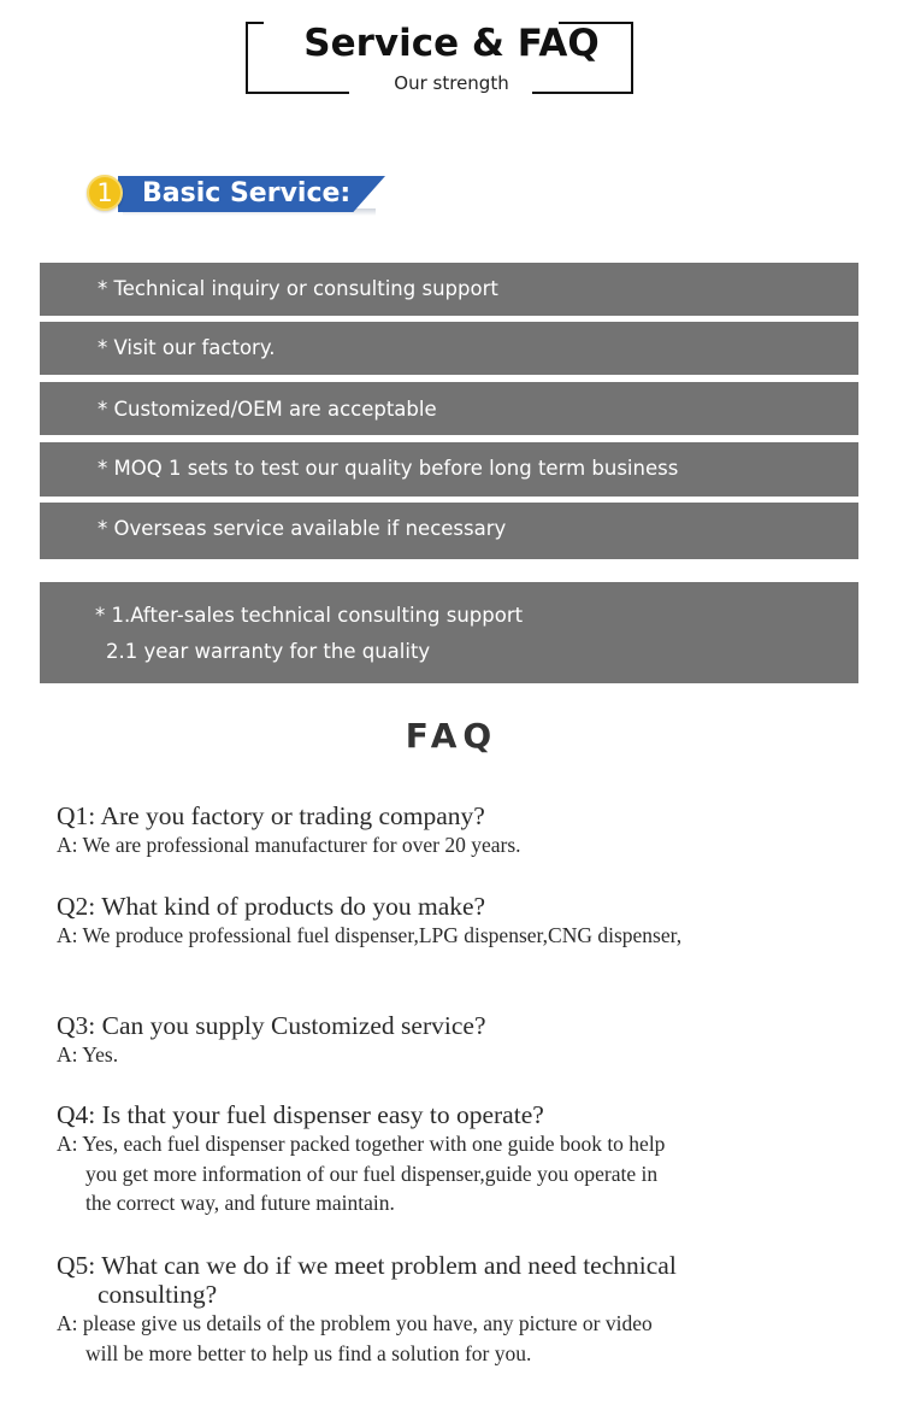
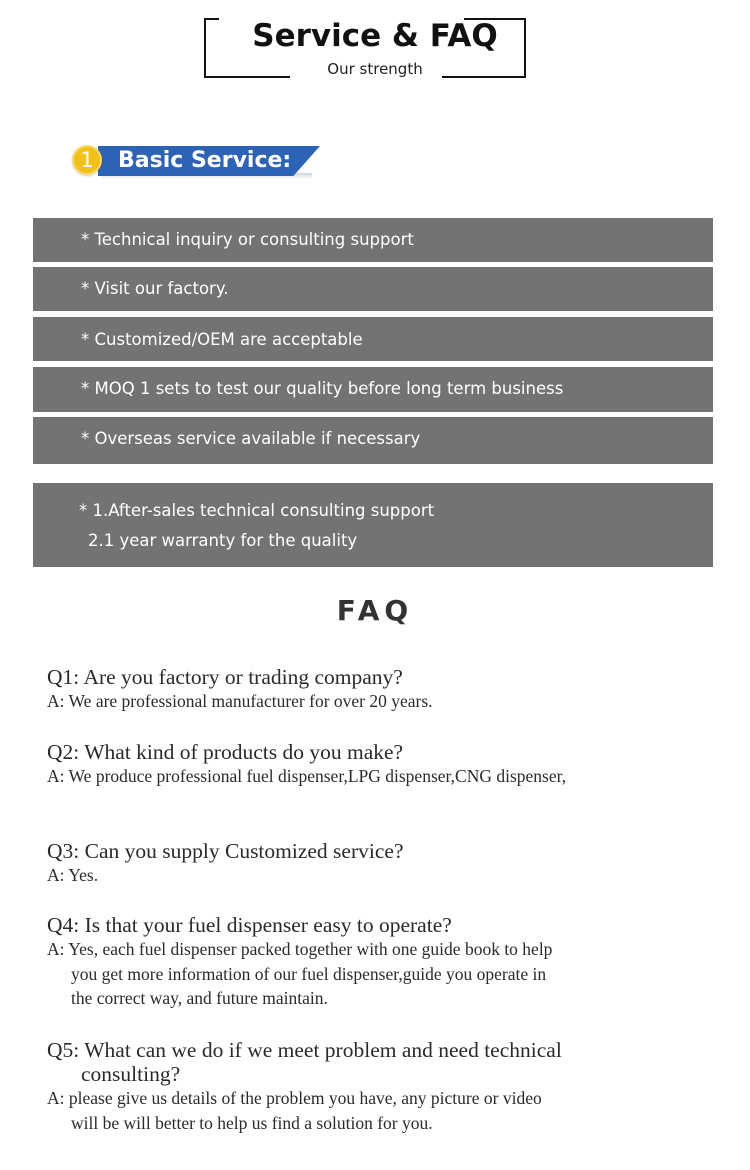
  Service & FAQ
  Our strength
  1
  Basic Service:
  * Technical inquiry or consulting support
  * Visit our factory.
  * Customized/OEM are acceptable
  * MOQ 1 sets to test our quality before long term business
  * Overseas service available if necessary
  * 1.After-sales technical consulting support
  2.1 year warranty for the quality
  FAQ
  Q1: Are you factory or trading company?
  A: We are professional manufacturer for over 20 years.
  Q2: What kind of products do you make?
  A: We produce professional fuel dispenser,LPG dispenser,CNG dispenser,
  Q3: Can you supply Customized service?
  A: Yes.
  Q4: Is that your fuel dispenser easy to operate?
  A: Yes, each fuel dispenser packed together with one guide book to help
  you get more information of our fuel dispenser,guide you operate in
  the correct way, and future maintain.
  Q5: What can we do if we meet problem and need technical
  consulting?
  A: please give us details of the problem you have, any picture or video
- will be more better to help us find a solution for you.
+ will be will better to help us find a solution for you.
